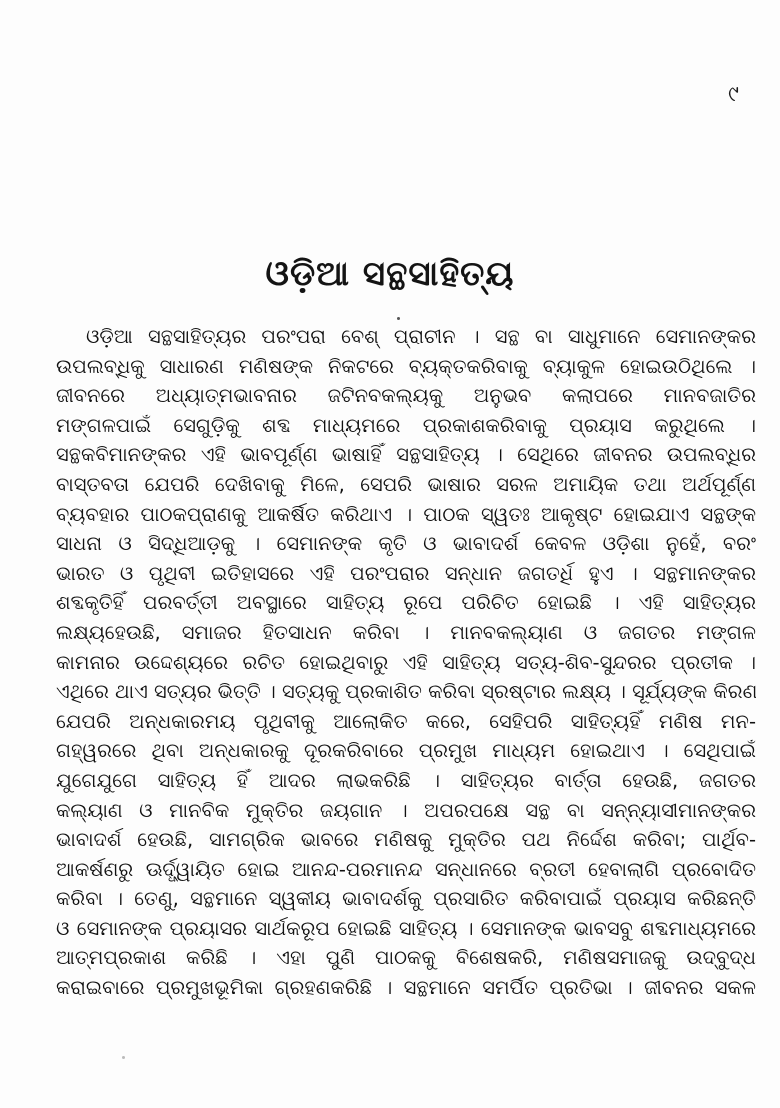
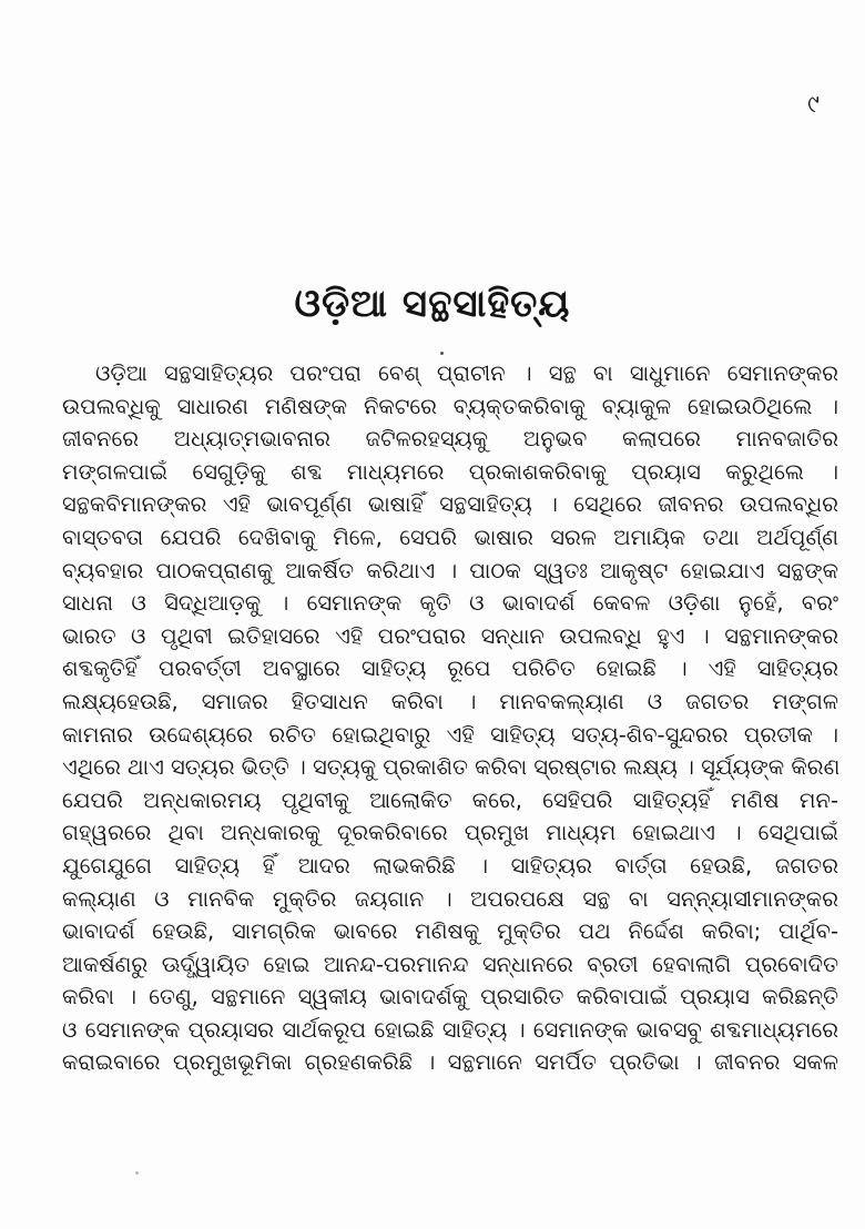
  ୯
  ଓଡ଼ିଆ ସନ୍ଥସାହିତ୍ୟ
  ଓଡ଼ିଆ ସନ୍ଥସାହିତ୍ୟର ପରଂପରା ବେଶ୍ ପ୍ରାଚୀନ । ସନ୍ଥ ବା ସାଧୁମାନେ ସେମାନଙ୍କର
  ଉପଲବ୍ଧିକୁ ସାଧାରଣ ମଣିଷଙ୍କ ନିକଟରେ ବ୍ୟକ୍ତକରିବାକୁ ବ୍ୟାକୁଳ ହୋଇଉଠିଥିଲେ ।
- ଜୀବନରେ ଅଧ୍ୟାତ୍ମଭାବନାର ଜଟିନବକଲ୍ୟକୁ ଅନୁଭବ କଲାପରେ ମାନବଜାତିର
+ ଜୀବନରେ ଅଧ୍ୟାତ୍ମଭାବନାର ଜଟିଳରହସ୍ୟକୁ ଅନୁଭବ କଲାପରେ ମାନବଜାତିର
  ମଙ୍ଗଳପାଇଁ ସେଗୁଡ଼ିକୁ ଶବ୍ଦ ମାଧ୍ୟମରେ ପ୍ରକାଶକରିବାକୁ ପ୍ରୟାସ କରୁଥିଲେ ।
  ସନ୍ଥକବିମାନଙ୍କର ଏହି ଭାବପୂର୍ଣ୍ଣ ଭାଷାହିଁ ସନ୍ଥସାହିତ୍ୟ । ସେଥିରେ ଜୀବନର ଉପଲବ୍ଧିର
  ବାସ୍ତବତା ଯେପରି ଦେଖିବାକୁ ମିଳେ, ସେପରି ଭାଷାର ସରଳ ଅମାୟିକ ତଥା ଅର୍ଥପୂର୍ଣ୍ଣ
  ବ୍ୟବହାର ପାଠକପ୍ରାଣକୁ ଆକର୍ଷିତ କରିଥାଏ । ପାଠକ ସ୍ୱତଃ ଆକୃଷ୍ଟ ହୋଇଯାଏ ସନ୍ଥଙ୍କ
  ସାଧନା ଓ ସିଦ୍ଧିଆଡ଼କୁ । ସେମାନଙ୍କ କୃତି ଓ ଭାବାଦର୍ଶ କେବଳ ଓଡ଼ିଶା ନୁହେଁ, ବରଂ
- ଭାରତ ଓ ପୃଥିବୀ ଇତିହାସରେ ଏହି ପରଂପରାର ସନ୍ଧାନ ଜଗତର୍ଧି ହୁଏ । ସନ୍ଥମାନଙ୍କର
+ ଭାରତ ଓ ପୃଥିବୀ ଇତିହାସରେ ଏହି ପରଂପରାର ସନ୍ଧାନ ଉପଲବ୍ଧି ହୁଏ । ସନ୍ଥମାନଙ୍କର
  ଶବ୍ଦକୃତିହିଁ ପରବର୍ତ୍ତୀ ଅବସ୍ଥାରେ ସାହିତ୍ୟ ରୂପେ ପରିଚିତ ହୋଇଛି । ଏହି ସାହିତ୍ୟର
  ଲକ୍ଷ୍ୟହେଉଛି, ସମାଜର ହିତସାଧନ କରିବା । ମାନବକଲ୍ୟାଣ ଓ ଜଗତର ମଙ୍ଗଳ
  କାମନାର ଉଦ୍ଦେଶ୍ୟରେ ରଚିତ ହୋଇଥିବାରୁ ଏହି ସାହିତ୍ୟ ସତ୍ୟ-ଶିବ-ସୁନ୍ଦରର ପ୍ରତୀକ ।
  ଏଥିରେ ଥାଏ ସତ୍ୟର ଭିତ୍ତି । ସତ୍ୟକୁ ପ୍ରକାଶିତ କରିବା ସ୍ରଷ୍ଟାର ଲକ୍ଷ୍ୟ । ସୂର୍ଯ୍ୟଙ୍କ କିରଣ
  ଯେପରି ଅନ୍ଧକାରମୟ ପୃଥିବୀକୁ ଆଲୋକିତ କରେ, ସେହିପରି ସାହିତ୍ୟହିଁ ମଣିଷ ମନ-
  ଗହ୍ୱରରେ ଥିବା ଅନ୍ଧକାରକୁ ଦୂରକରିବାରେ ପ୍ରମୁଖ ମାଧ୍ୟମ ହୋଇଥାଏ । ସେଥିପାଇଁ
  ଯୁଗେଯୁଗେ ସାହିତ୍ୟ ହିଁ ଆଦର ଲାଭକରିଛି । ସାହିତ୍ୟର ବାର୍ତ୍ତା ହେଉଛି, ଜଗତର
  କଲ୍ୟାଣ ଓ ମାନବିକ ମୁକ୍ତିର ଜୟଗାନ । ଅପରପକ୍ଷେ ସନ୍ଥ ବା ସନ୍ନ୍ୟାସୀମାନଙ୍କର
  ଭାବାଦର୍ଶ ହେଉଛି, ସାମଗ୍ରିକ ଭାବରେ ମଣିଷକୁ ମୁକ୍ତିର ପଥ ନିର୍ଦ୍ଦେଶ କରିବା; ପାର୍ଥିବ-
  ଆକର୍ଷଣରୁ ଊର୍ଦ୍ଧ୍ୱାୟିତ ହୋଇ ଆନନ୍ଦ-ପରମାନନ୍ଦ ସନ୍ଧାନରେ ବ୍ରତୀ ହେବାଲାଗି ପ୍ରବୋଦିତ
  କରିବା । ତେଣୁ, ସନ୍ଥମାନେ ସ୍ୱକୀୟ ଭାବାଦର୍ଶକୁ ପ୍ରସାରିତ କରିବାପାଇଁ ପ୍ରୟାସ କରିଛନ୍ତି
  ଓ ସେମାନଙ୍କ ପ୍ରୟାସର ସାର୍ଥକରୂପ ହୋଇଛି ସାହିତ୍ୟ । ସେମାନଙ୍କ ଭାବସବୁ ଶବ୍ଦମାଧ୍ୟମରେ
- ଆତ୍ମପ୍ରକାଶ କରିଛି । ଏହା ପୁଣି ପାଠକକୁ ବିଶେଷକରି, ମଣିଷସମାଜକୁ ଉଦ୍‌ବୁଦ୍ଧ
  କରାଇବାରେ ପ୍ରମୁଖଭୂମିକା ଗ୍ରହଣକରିଛି । ସନ୍ଥମାନେ ସମର୍ପିତ ପ୍ରତିଭା । ଜୀବନର ସକଳ
